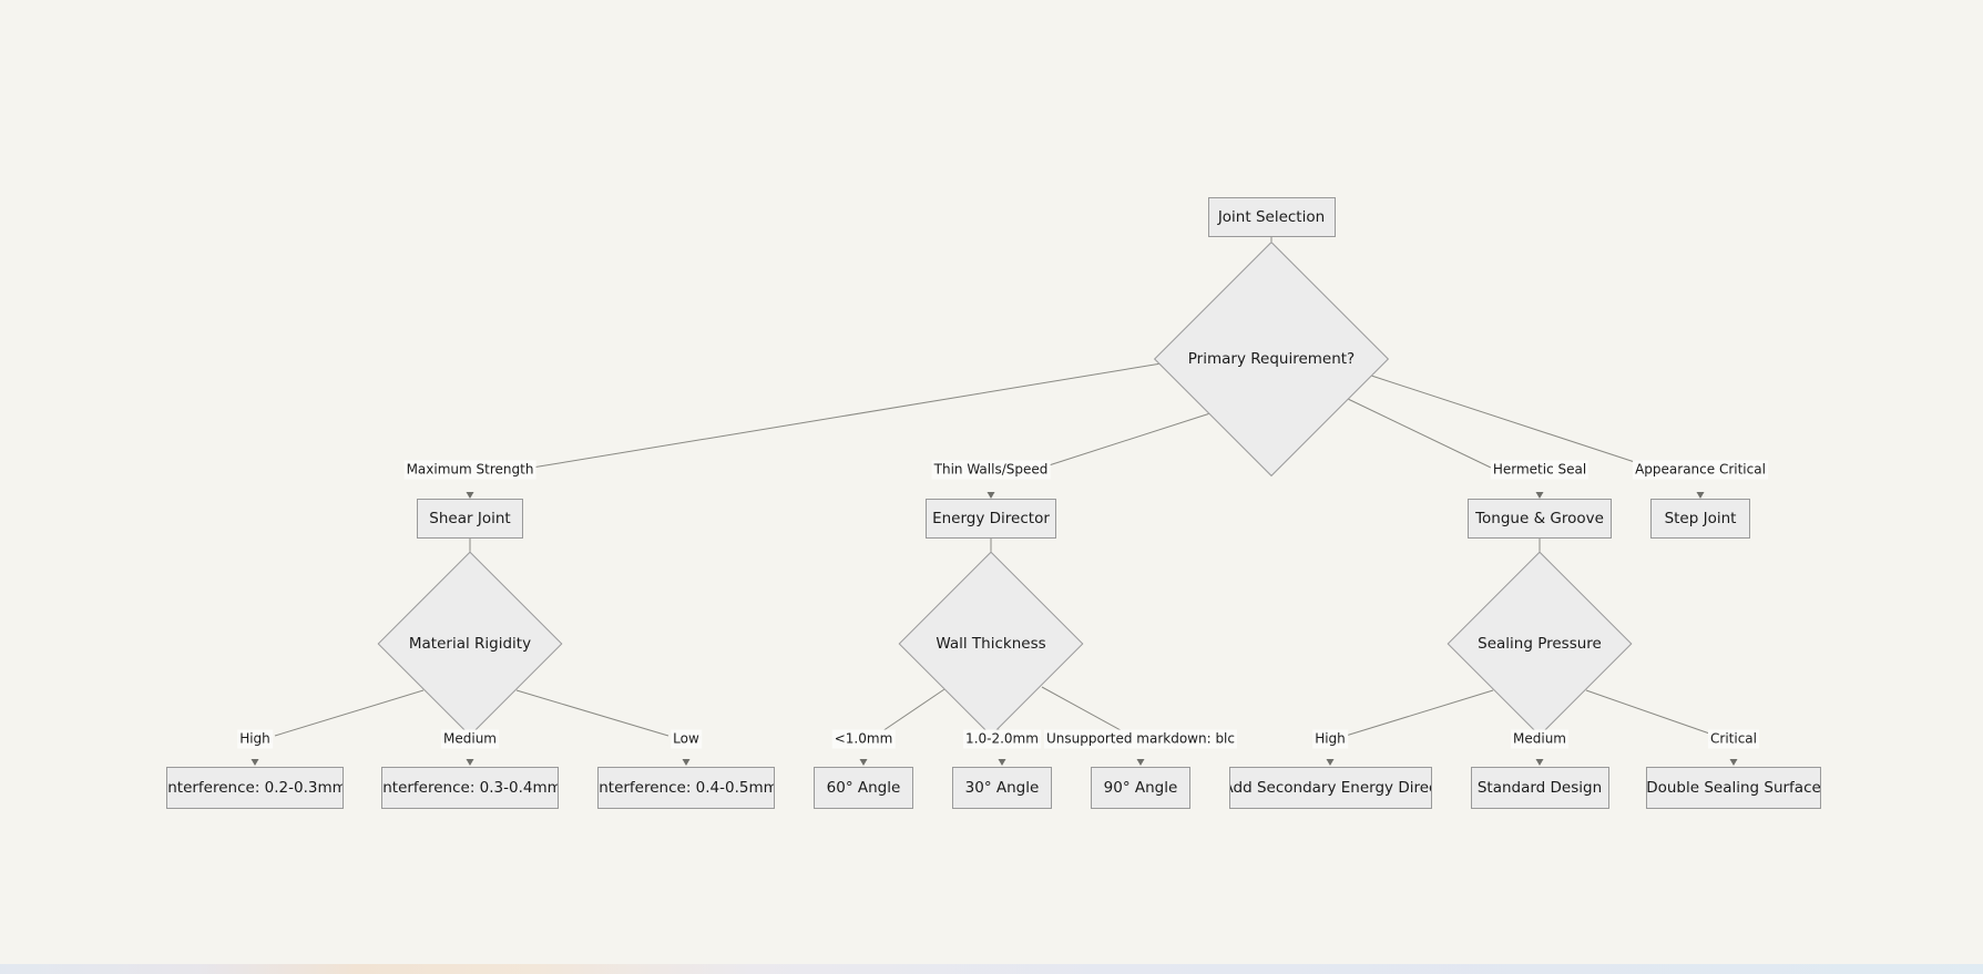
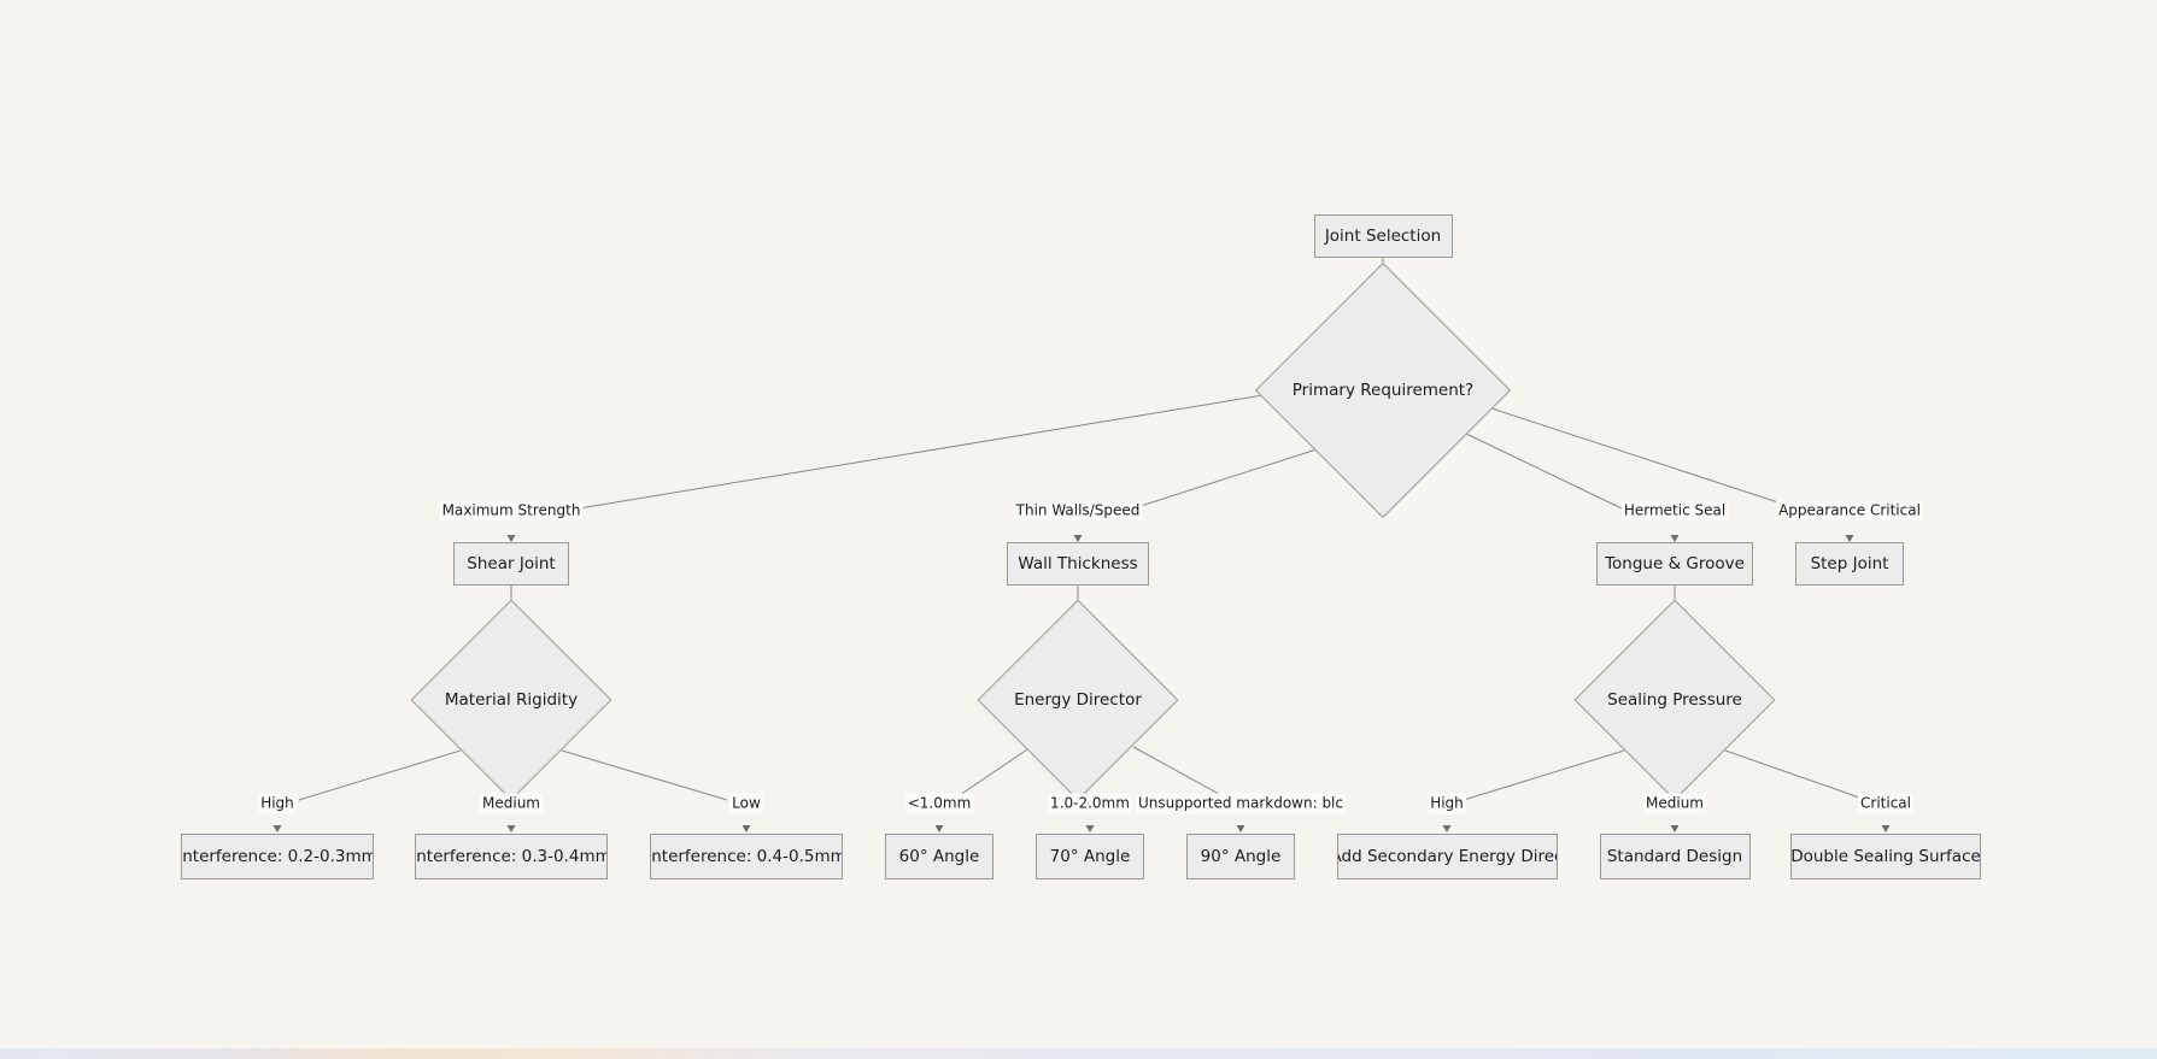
  Joint Selection
  Primary Requirement?
  Shear Joint
- Energy Director
+ Wall Thickness
  Tongue & Groove
  Step Joint
  Material Rigidity
- Wall Thickness
+ Energy Director
  Sealing Pressure
  nterference: 0.2-0.3mm
  nterference: 0.3-0.4mm
  nterference: 0.4-0.5mm
  60° Angle
- 30° Angle
+ 70° Angle
  90° Angle
  dd Secondary Energy Dire
  Standard Design
  Double Sealing Surface
  Maximum Strength
  Thin Walls/Speed
  Hermetic Seal
  Appearance Critical
  High
  Medium
  Low
  <1.0mm
  1.0-2.0mm
  Unsupported markdown: blc
  High
  Medium
  Critical
